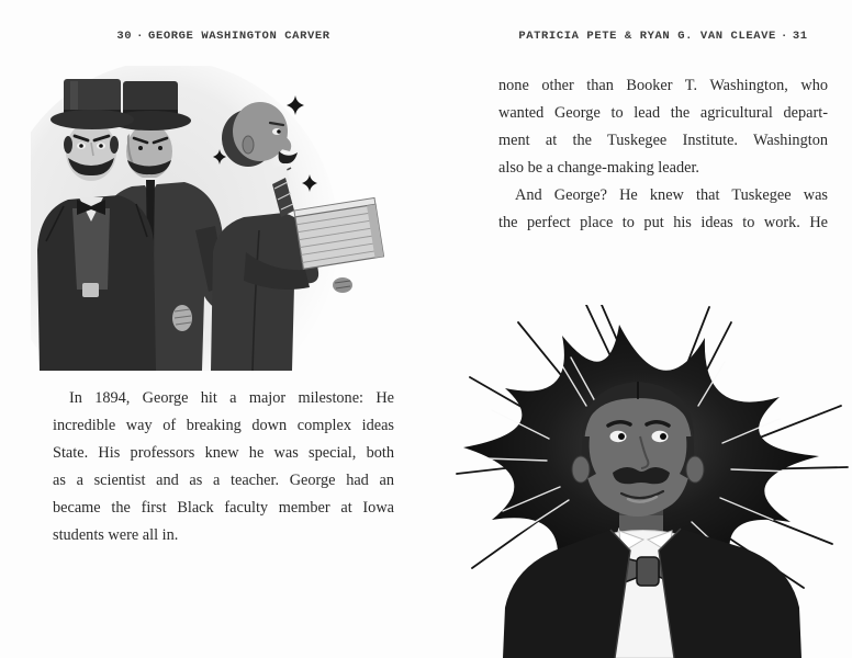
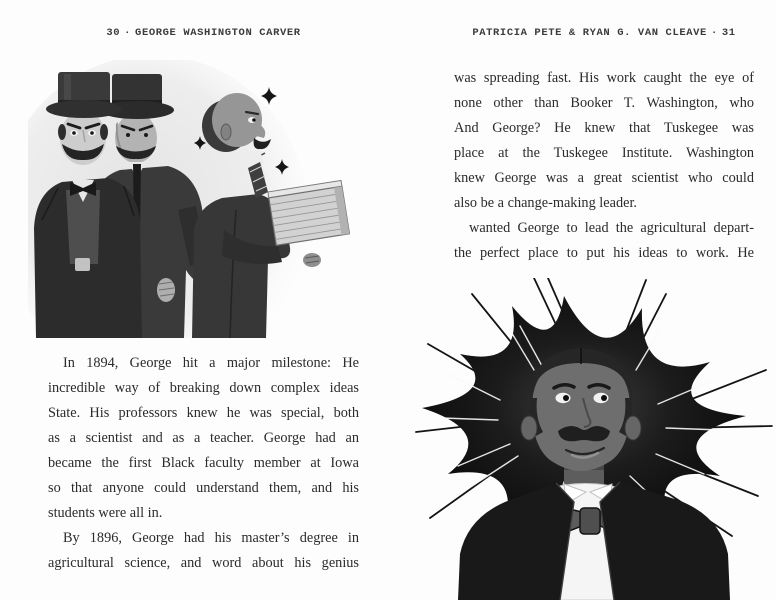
  30 · GEORGE WASHINGTON CARVER
  In 1894, George hit a major milestone: He
  incredible way of breaking down complex ideas
  State. His professors knew he was special, both
  as a scientist and as a teacher. George had an
  became the first Black faculty member at Iowa
+ so that anyone could understand them, and his
  students were all in.
+ By 1896, George had his master’s degree in
+ agricultural science, and word about his genius
  PATRICIA PETE & RYAN G. VAN CLEAVE · 31
+ was spreading fast. His work caught the eye of
  none other than Booker T. Washington, who
- wanted George to lead the agricultural depart-
+ And George? He knew that Tuskegee was
- ment at the Tuskegee Institute. Washington
+ place at the Tuskegee Institute. Washington
+ knew George was a great scientist who could
  also be a change-making leader.
- And George? He knew that Tuskegee was
+ wanted George to lead the agricultural depart-
  the perfect place to put his ideas to work. He
